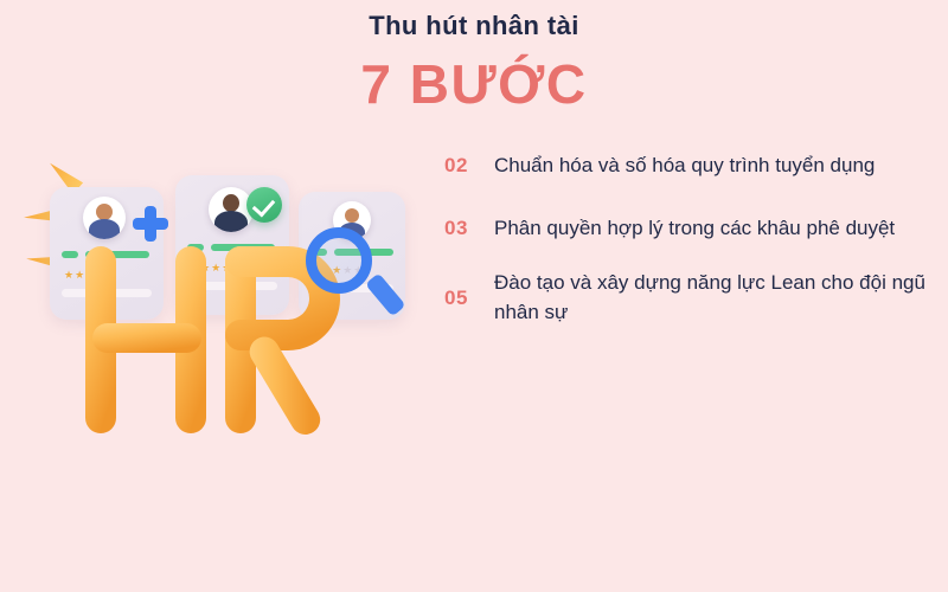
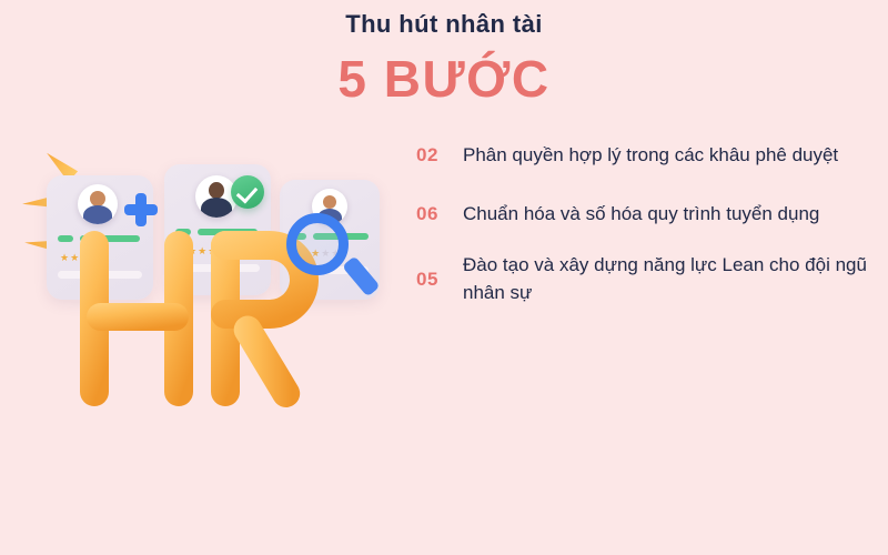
  Thu hút nhân tài
- 7 BƯỚC
+ 5 BƯỚC
  02
- Chuẩn hóa và số hóa quy trình tuyển dụng
+ Phân quyền hợp lý trong các khâu phê duyệt
- 03
+ 06
- Phân quyền hợp lý trong các khâu phê duyệt
+ Chuẩn hóa và số hóa quy trình tuyển dụng
  05
  Đào tạo và xây dựng năng lực Lean cho đội ngũ nhân sự
